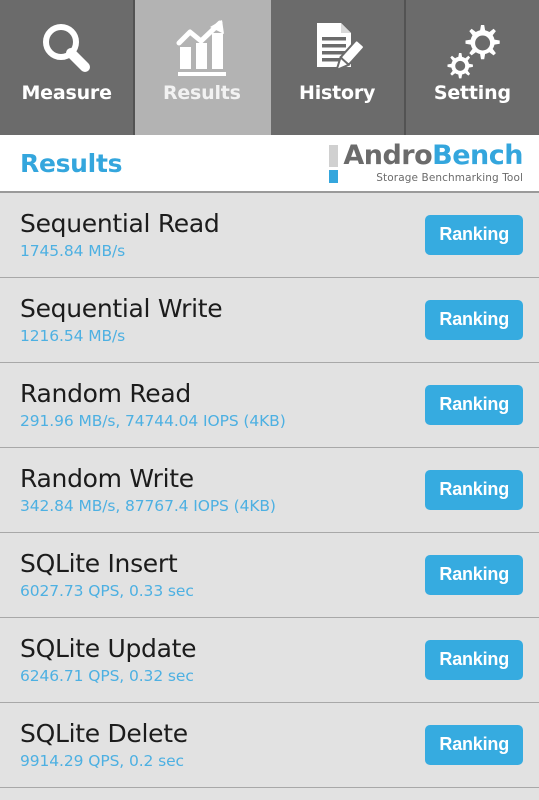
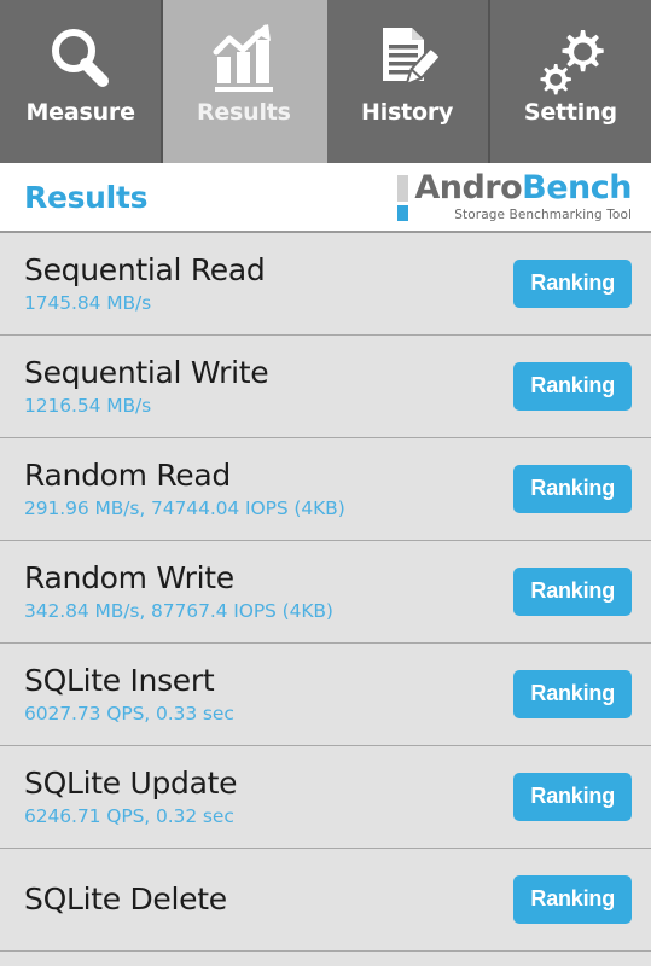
  Measure
  Results
  History
  Setting
  Results
  AndroBench
  Storage Benchmarking Tool
  Sequential Read
  1745.84 MB/s
  Ranking
  Sequential Write
  1216.54 MB/s
  Ranking
  Random Read
  291.96 MB/s, 74744.04 IOPS (4KB)
  Ranking
  Random Write
  342.84 MB/s, 87767.4 IOPS (4KB)
  Ranking
  SQLite Insert
  6027.73 QPS, 0.33 sec
  Ranking
  SQLite Update
  6246.71 QPS, 0.32 sec
  Ranking
  SQLite Delete
- 9914.29 QPS, 0.2 sec
  Ranking
